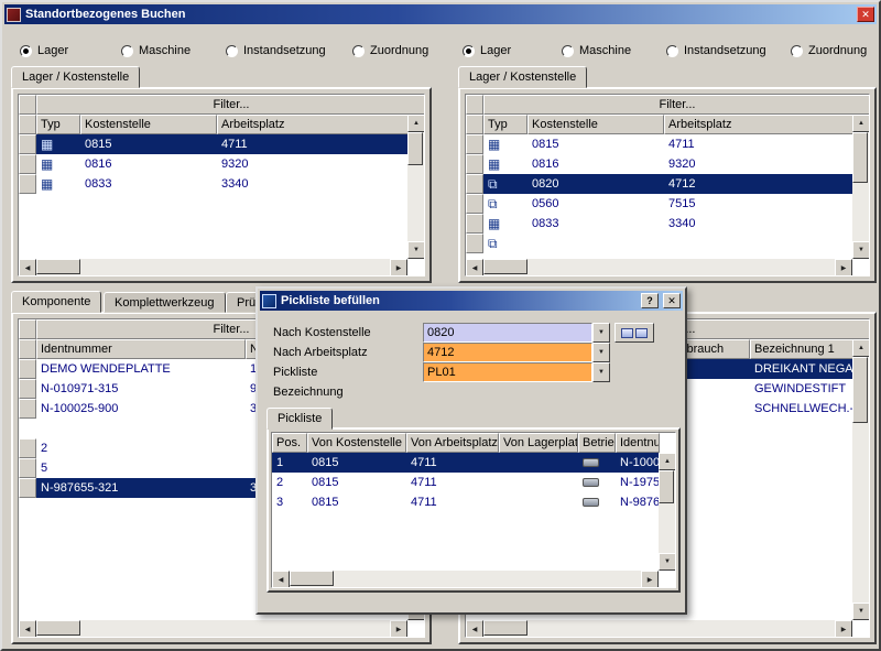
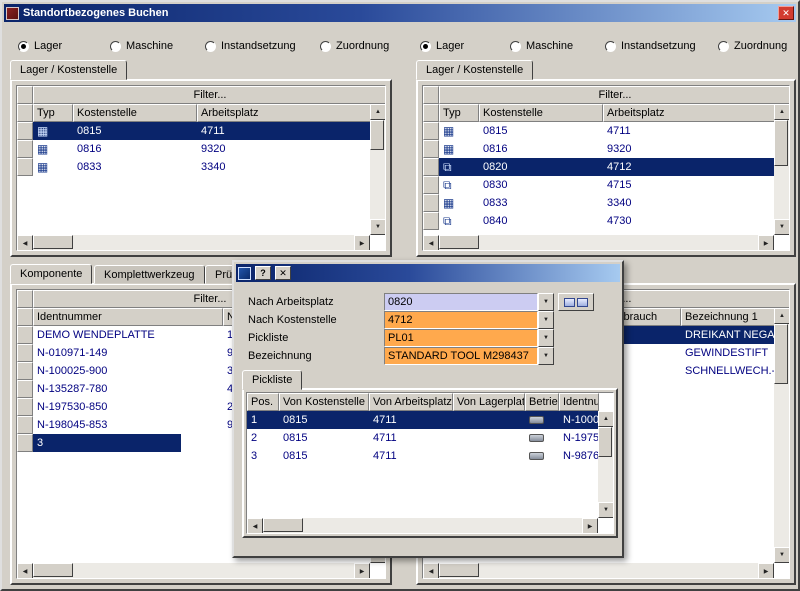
  Standortbezogenes Buchen
  ✕
  Lager
  Maschine
  Instandsetzung
  Zuordnung
  Lager
  Maschine
  Instandsetzung
  Zuordnung
  Lager / Kostenstelle
  Filter...
  Typ
  Kostenstelle
  Arbeitsplatz
  ▦
  0815
  4711
  ▦
  0816
  9320
  ▦
  0833
  3340
  Lager / Kostenstelle
  Filter...
  Typ
  Kostenstelle
  Arbeitsplatz
  ▦
  0815
  4711
  ▦
  0816
  9320
  ⧉
  0820
  4712
  ⧉
- 0560
+ 0830
- 7515
+ 4715
  ▦
  0833
  3340
  ⧉
+ 0840
+ 4730
  Komponente
  Komplettwerkzeug
  Filter...
  Identnummer
  DEMO WENDEPLATTE
- N-010971-315
+ N-010971-149
  N-100025-900
  3
+ N-135287-780
+ 4
+ N-197530-850
  2
+ N-198045-853
- 5
+ 9
- N-987655-321
  3
  Bezeichnung 1
  DREIKANT NEGA
  GEWINDESTIFT
- Pickliste befüllen
  ?
  ✕
- Nach Kostenstelle
+ Nach Arbeitsplatz
  0820
- Nach Arbeitsplatz
+ Nach Kostenstelle
  4712
  Pickliste
  PL01
  Bezeichnung
+ STANDARD TOOL M298437
  Pickliste
  Pos.
  Von Kostenstelle
  Von Arbeitsplatz
  Von Lagerplat
  Betrie
  1
  0815
  4711
  2
  0815
  4711
  3
  0815
  4711
